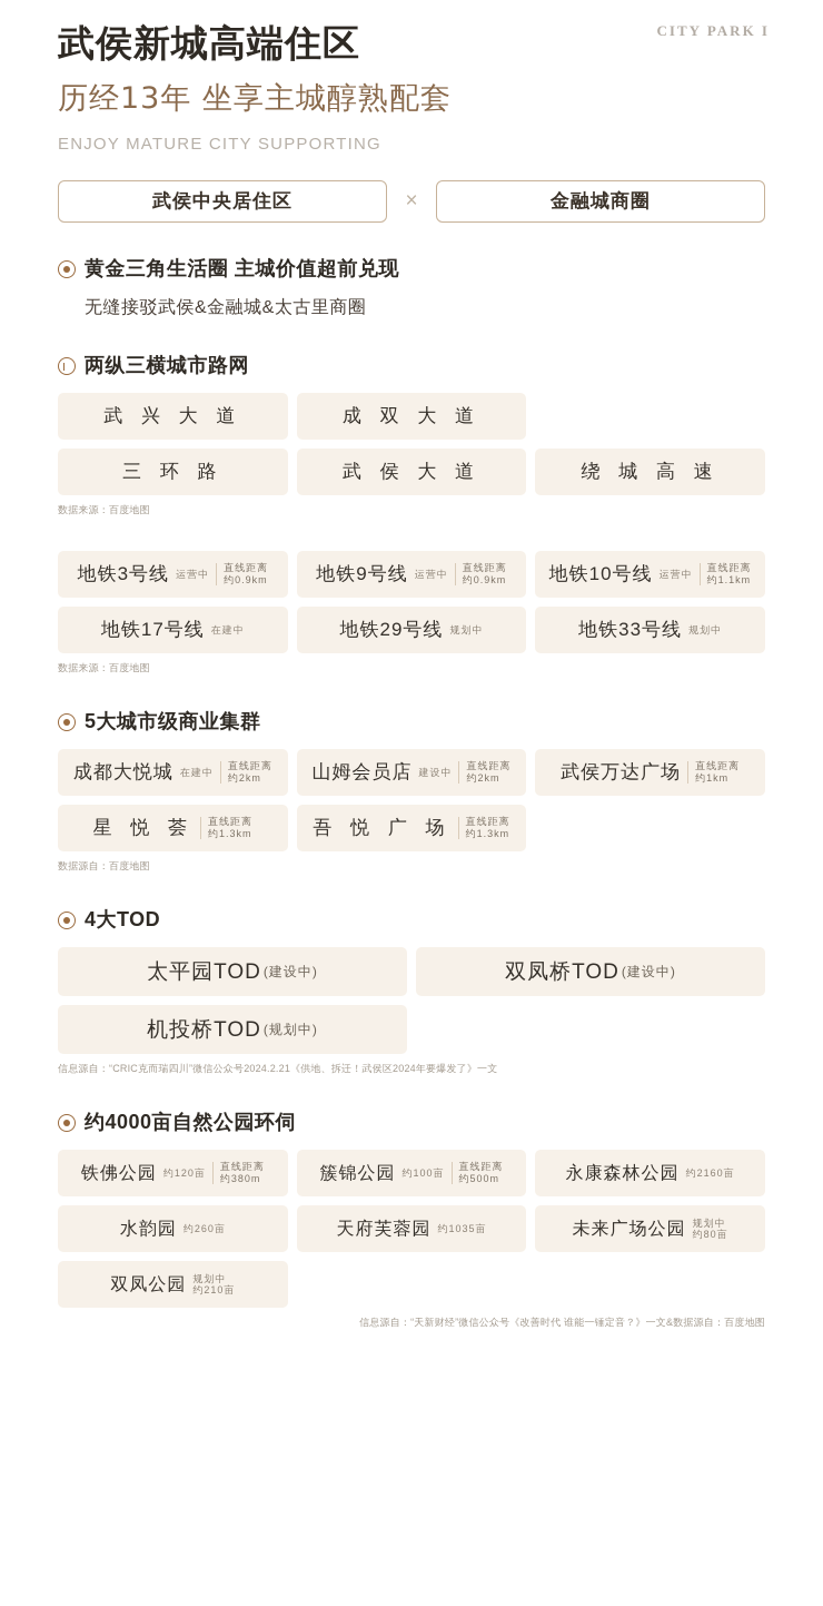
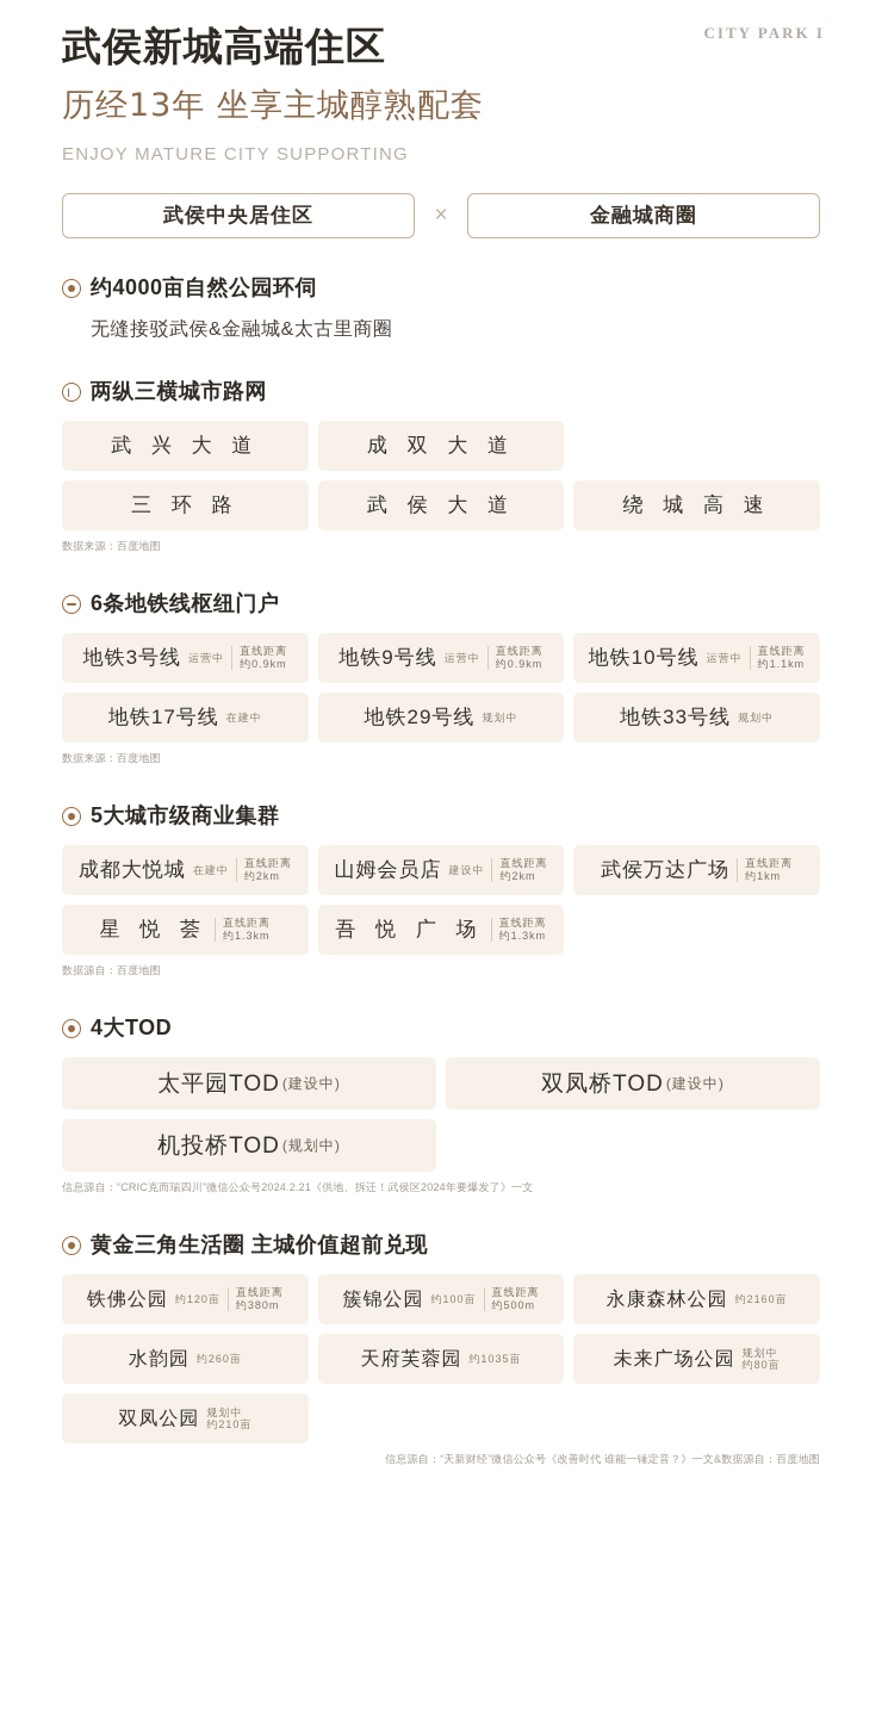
  CITY PARK I
  武侯新城高端住区
  历经13年 坐享主城醇熟配套
  ENJOY MATURE CITY SUPPORTING
  武侯中央居住区
  ×
  金融城商圈
- 黄金三角生活圈 主城价值超前兑现
+ 约4000亩自然公园环伺
  无缝接驳武侯&金融城&太古里商圈
  两纵三横城市路网
  武 兴 大 道
  成 双 大 道
  三 环 路
  武 侯 大 道
  绕 城 高 速
  数据来源：百度地图
+ 6条地铁线枢纽门户
  地铁3号线
  运营中
  直线距离
  约0.9km
  地铁9号线
  运营中
  直线距离
  约0.9km
  地铁10号线
  运营中
  直线距离
  约1.1km
  地铁17号线
  在建中
  地铁29号线
  规划中
  地铁33号线
  规划中
  数据来源：百度地图
  5大城市级商业集群
  成都大悦城
  在建中
  直线距离
  约2km
  山姆会员店
  建设中
  直线距离
  约2km
  武侯万达广场
  直线距离
  约1km
  星 悦 荟
  直线距离
  约1.3km
  吾 悦 广 场
  直线距离
  约1.3km
  数据源自：百度地图
  4大TOD
  太平园TOD
  (建设中)
  双凤桥TOD
  (建设中)
  机投桥TOD
  (规划中)
  信息源自：“CRIC克而瑞四川”微信公众号2024.2.21《供地、拆迁！武侯区2024年要爆发了》一文
- 约4000亩自然公园环伺
+ 黄金三角生活圈 主城价值超前兑现
  铁佛公园
  约120亩
  直线距离
  约380m
  簇锦公园
  约100亩
  直线距离
  约500m
  永康森林公园
  约2160亩
  水韵园
  约260亩
  天府芙蓉园
  约1035亩
  未来广场公园
  规划中
  约80亩
  双凤公园
  规划中
  约210亩
  信息源自：“天新财经”微信公众号《改善时代 谁能一锤定音？》一文&数据源自：百度地图
